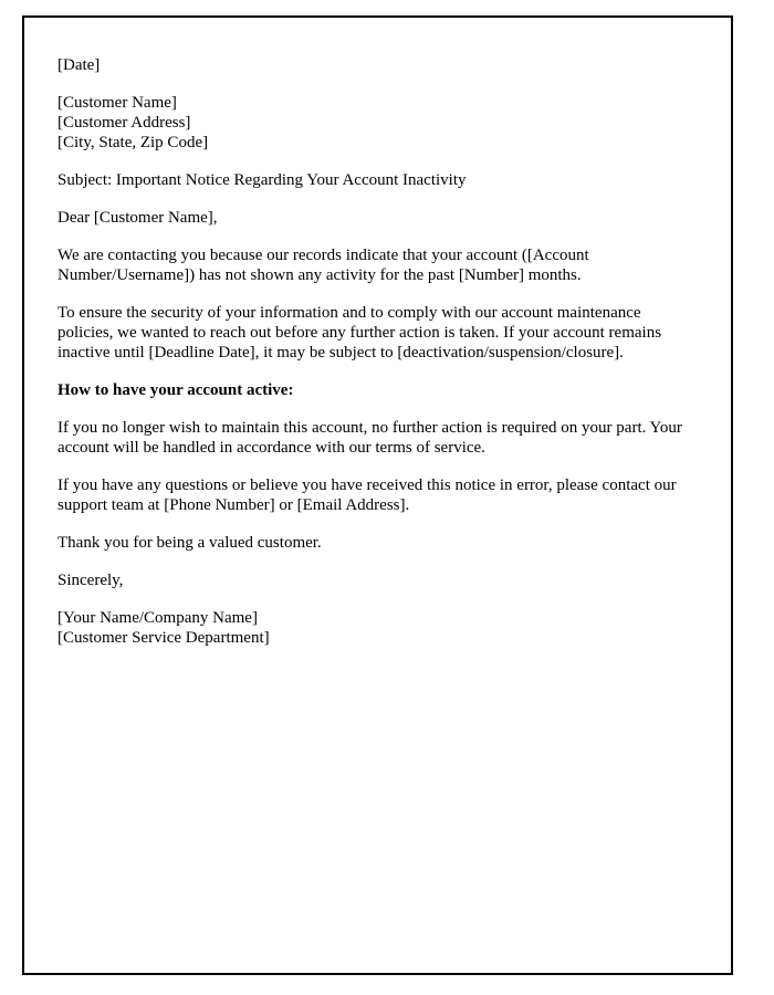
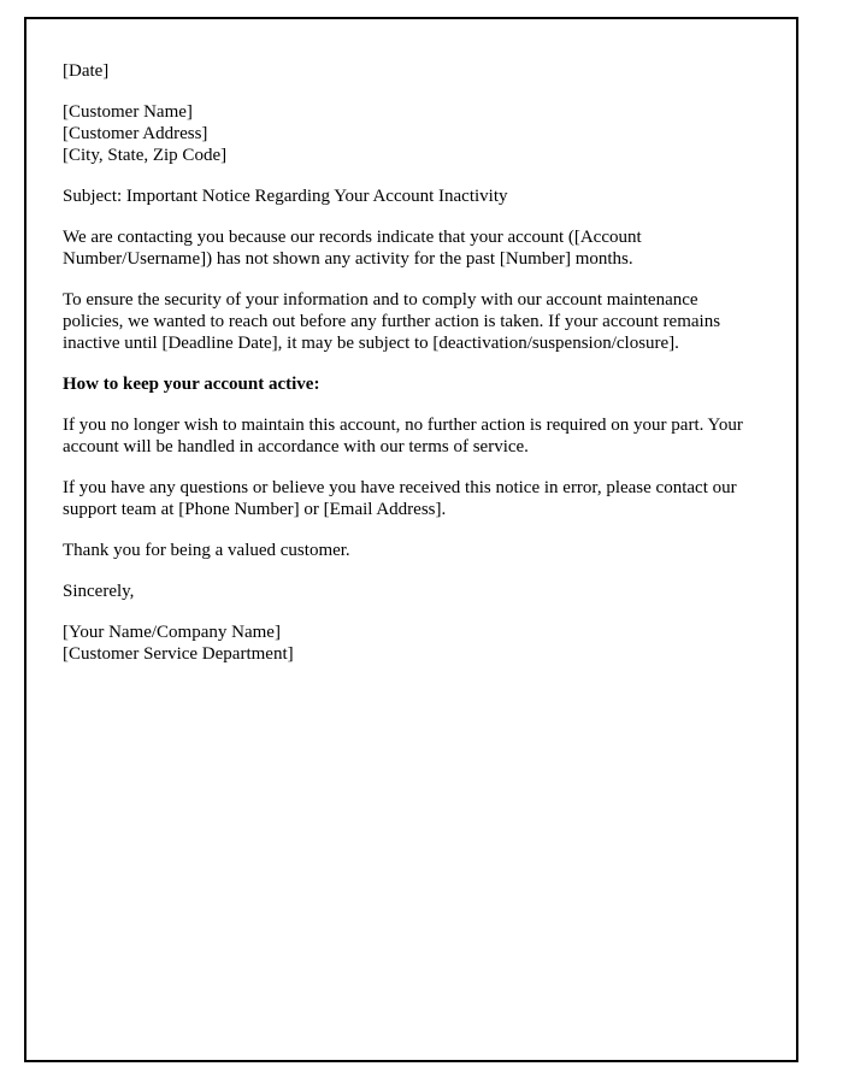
  [Date]
  [Customer Name]
  [Customer Address]
  [City, State, Zip Code]
  Subject: Important Notice Regarding Your Account Inactivity
- Dear [Customer Name],
  We are contacting you because our records indicate that your account ([Account Number/Username]) has not shown any activity for the past [Number] months.
  To ensure the security of your information and to comply with our account maintenance policies, we wanted to reach out before any further action is taken. If your account remains inactive until [Deadline Date], it may be subject to [deactivation/suspension/closure].
- How to have your account active:
+ How to keep your account active:
  If you no longer wish to maintain this account, no further action is required on your part. Your account will be handled in accordance with our terms of service.
  If you have any questions or believe you have received this notice in error, please contact our support team at [Phone Number] or [Email Address].
  Thank you for being a valued customer.
  Sincerely,
  [Your Name/Company Name]
  [Customer Service Department]
